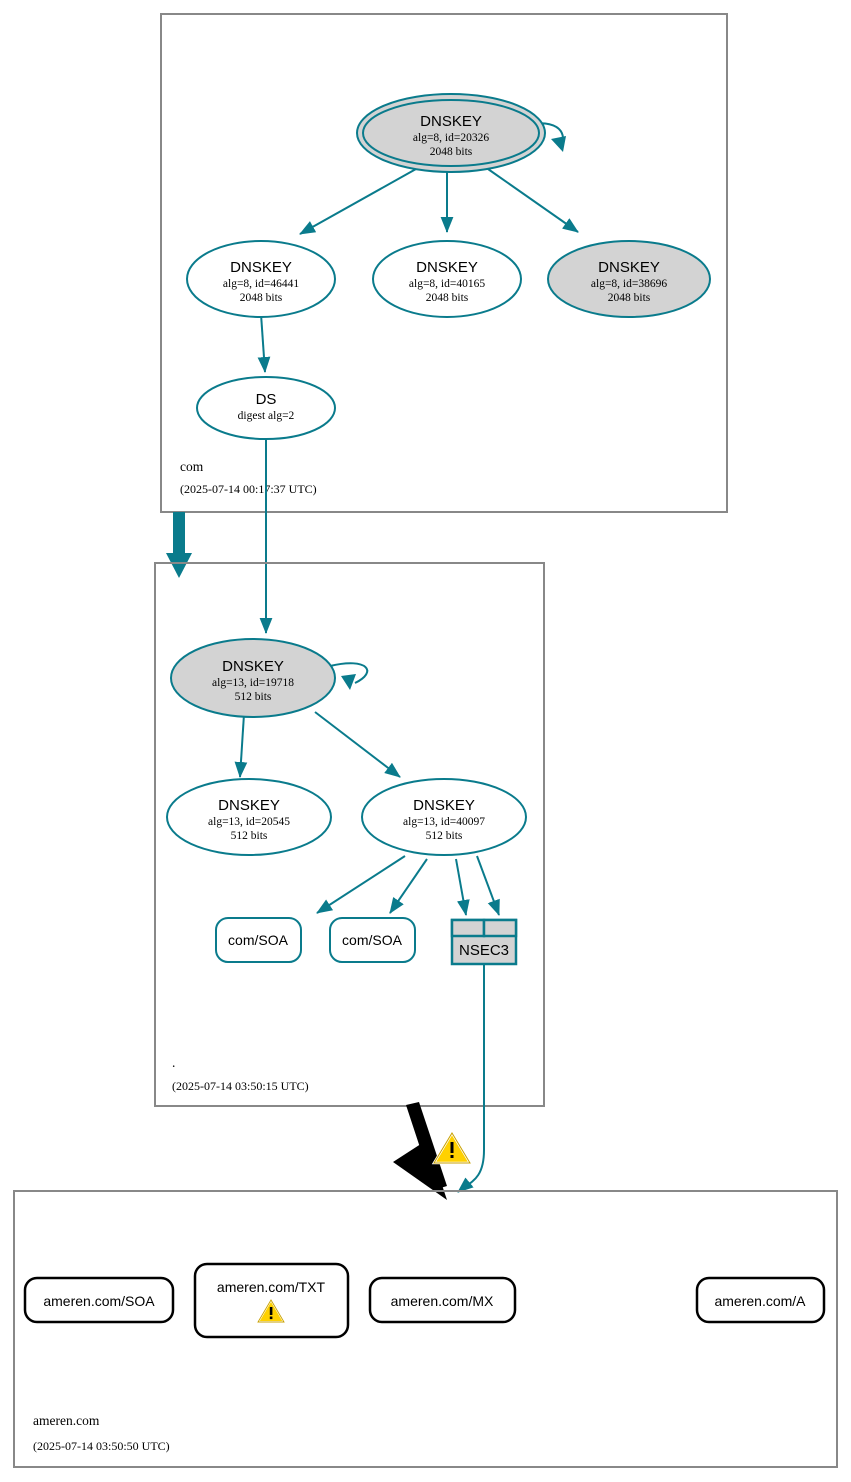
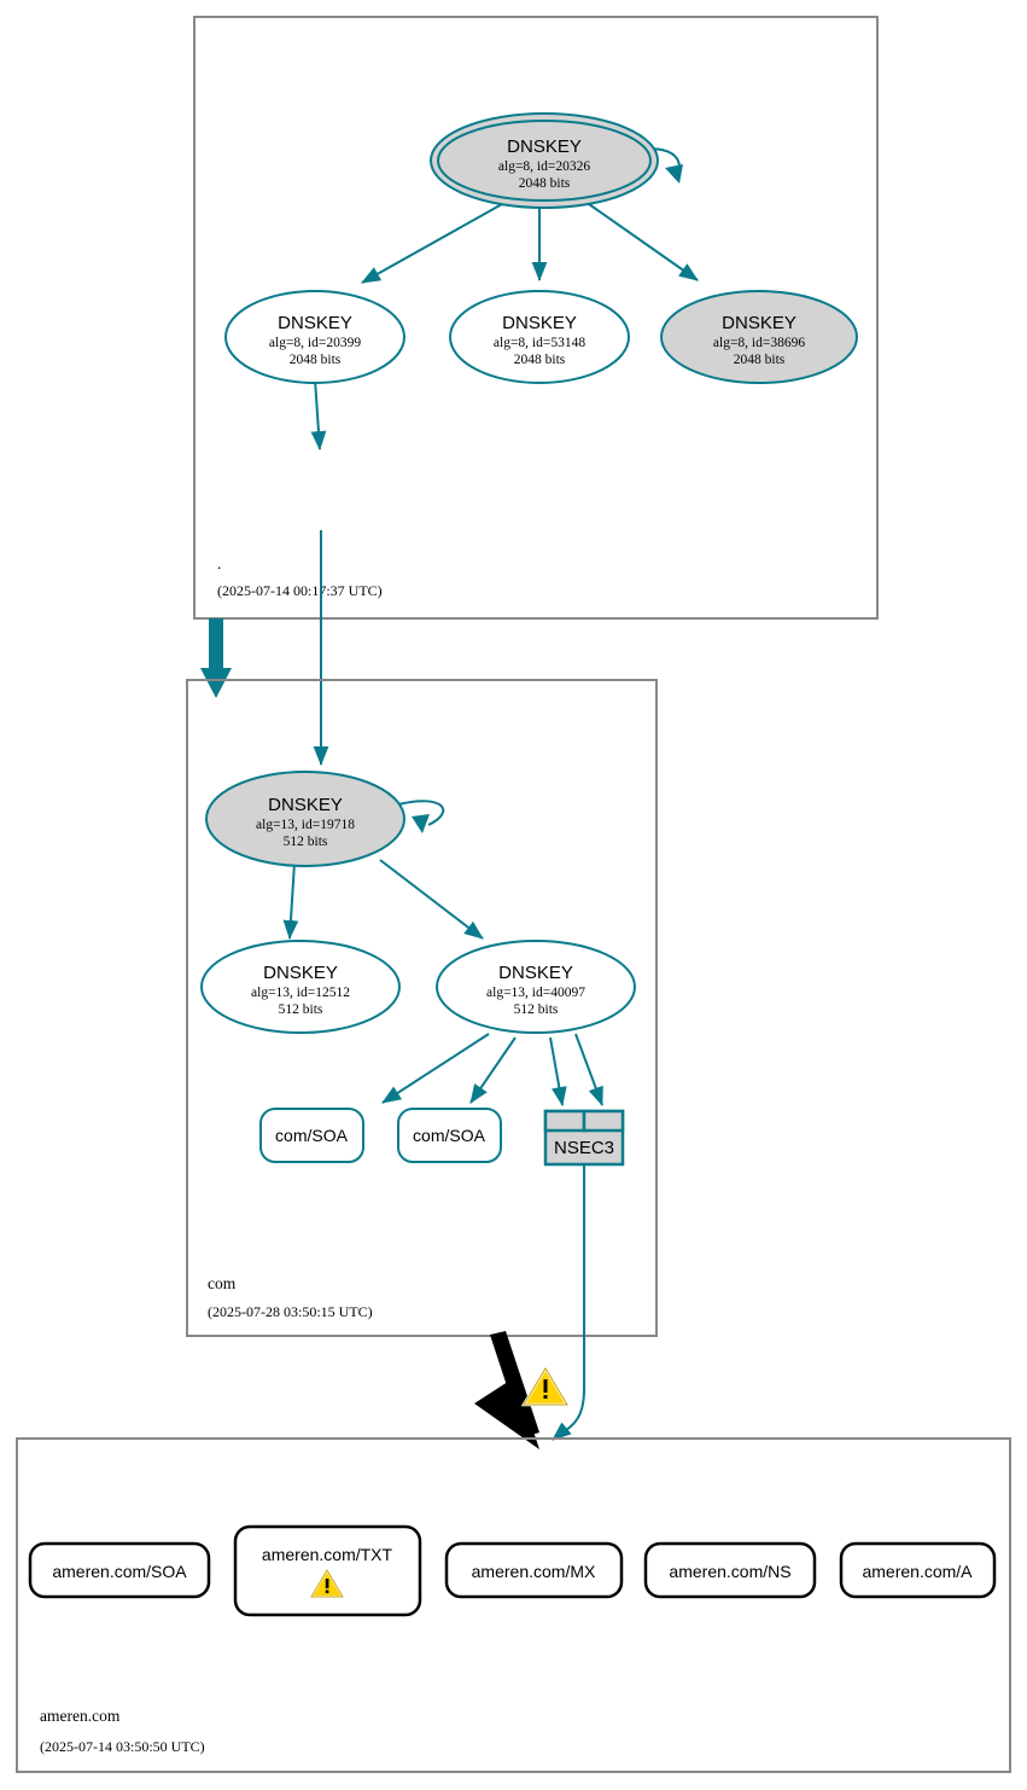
  DNSKEY
  alg=8, id=20326
  2048 bits
  DNSKEY
- alg=8, id=46441
+ alg=8, id=20399
  2048 bits
  DNSKEY
- alg=8, id=40165
+ alg=8, id=53148
  2048 bits
  DNSKEY
  alg=8, id=38696
  2048 bits
- DS
- digest alg=2
- com
+ .
  (2025-07-14 00:17:37 UTC)
  DNSKEY
  alg=13, id=19718
  512 bits
  DNSKEY
- alg=13, id=20545
+ alg=13, id=12512
  512 bits
  DNSKEY
  alg=13, id=40097
  512 bits
  com/SOA
  com/SOA
  NSEC3
- .
+ com
- (2025-07-14 03:50:15 UTC)
+ (2025-07-28 03:50:15 UTC)
  ameren.com/SOA
  ameren.com/TXT
  ameren.com/MX
+ ameren.com/NS
  ameren.com/A
  ameren.com
  (2025-07-14 03:50:50 UTC)
